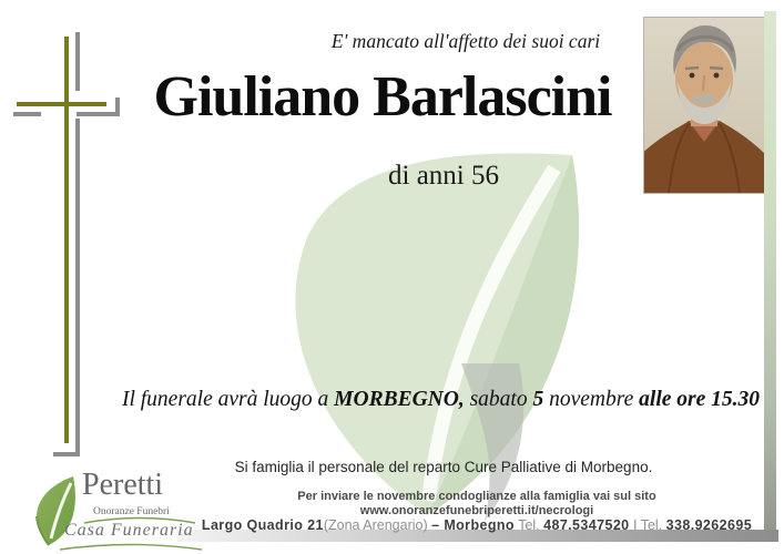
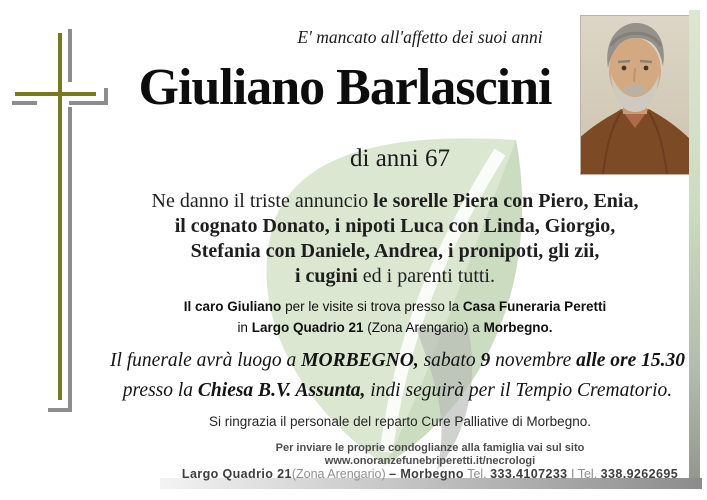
- E' mancato all'affetto dei suoi cari
+ E' mancato all'affetto dei suoi anni
  Giuliano Barlascini
- di anni 56
+ di anni 67
+ Ne danno il triste annuncio le sorelle Piera con Piero, Enia,
+ il cognato Donato, i nipoti Luca con Linda, Giorgio,
+ Stefania con Daniele, Andrea, i pronipoti, gli zii,
+ i cugini ed i parenti tutti.
+ Il caro Giuliano per le visite si trova presso la Casa Funeraria Peretti
+ in Largo Quadrio 21 (Zona Arengario) a Morbegno.
- Il funerale avrà luogo a MORBEGNO, sabato 5 novembre alle ore 15.30
+ Il funerale avrà luogo a MORBEGNO, sabato 9 novembre alle ore 15.30
+ presso la Chiesa B.V. Assunta, indi seguirà per il Tempio Crematorio.
- Si famiglia il personale del reparto Cure Palliative di Morbegno.
+ Si ringrazia il personale del reparto Cure Palliative di Morbegno.
- Per inviare le novembre condoglianze alla famiglia vai sul sito
+ Per inviare le proprie condoglianze alla famiglia vai sul sito
  www.onoranzefunebriperetti.it/necrologi
- Largo Quadrio 21(Zona Arengario) – Morbegno Tel. 487.5347520 I Tel. 338.9262695
+ Largo Quadrio 21(Zona Arengario) – Morbegno Tel. 333.4107233 I Tel. 338.9262695
- Peretti
- Onoranze Funebri
- Casa Funeraria
